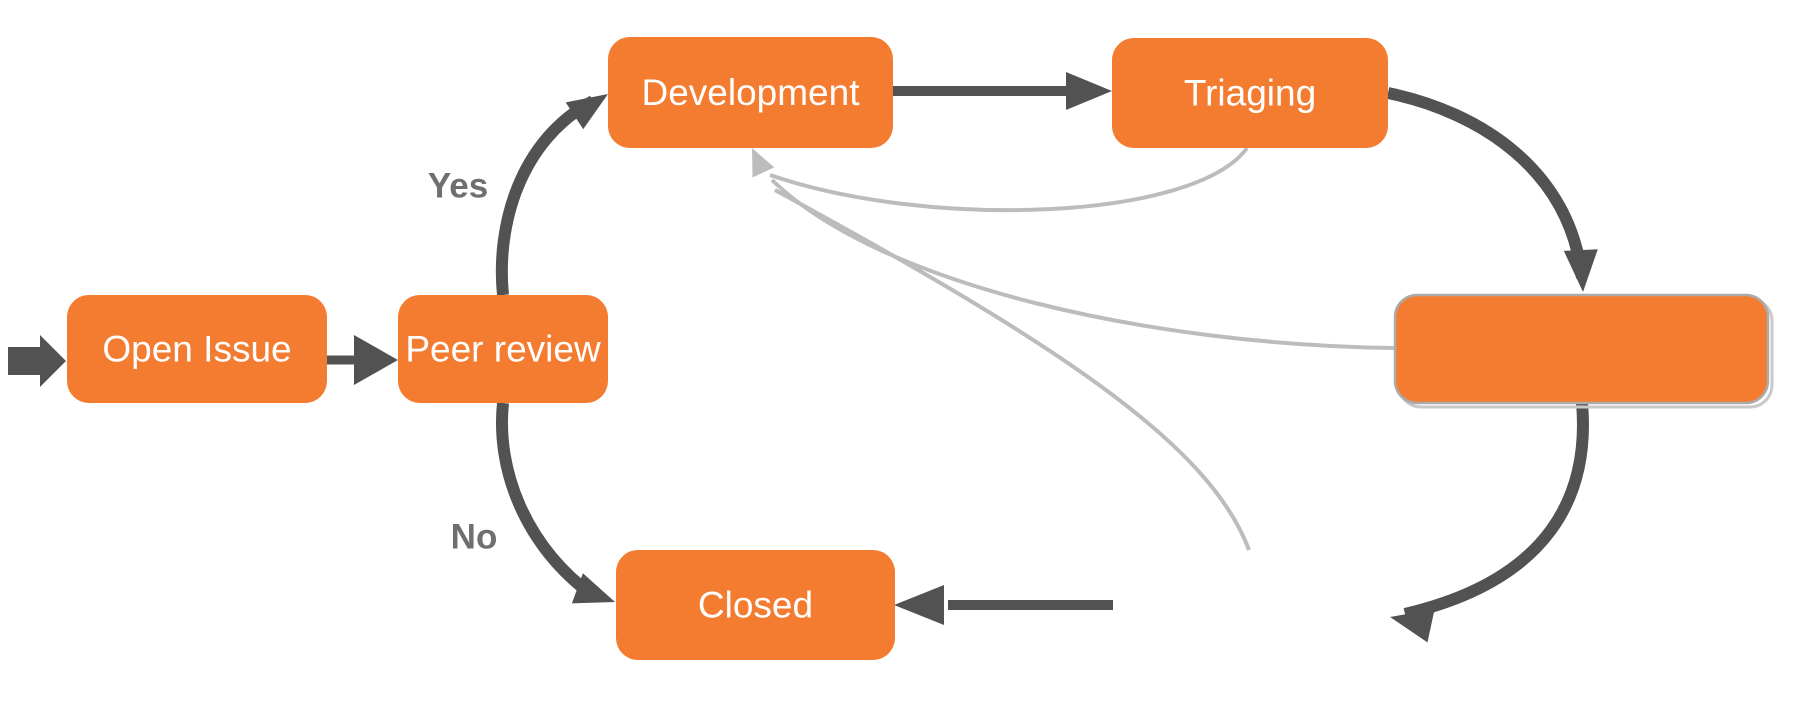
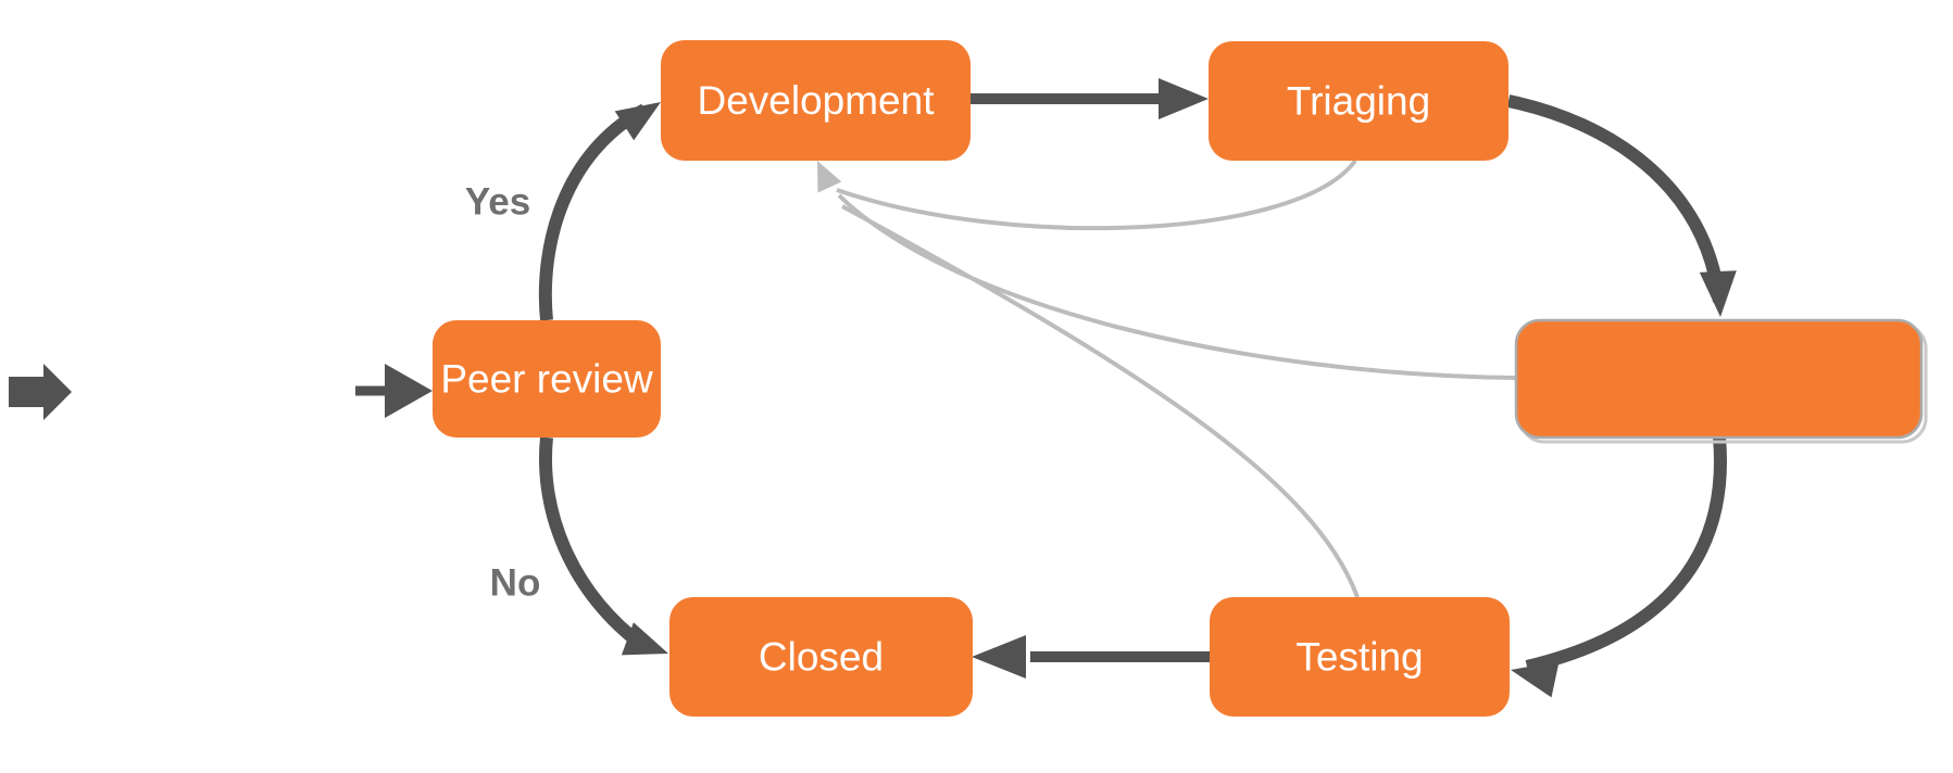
- Open Issue
  Peer review
  Development
  Triaging
+ Testing
  Closed
  Yes
  No
